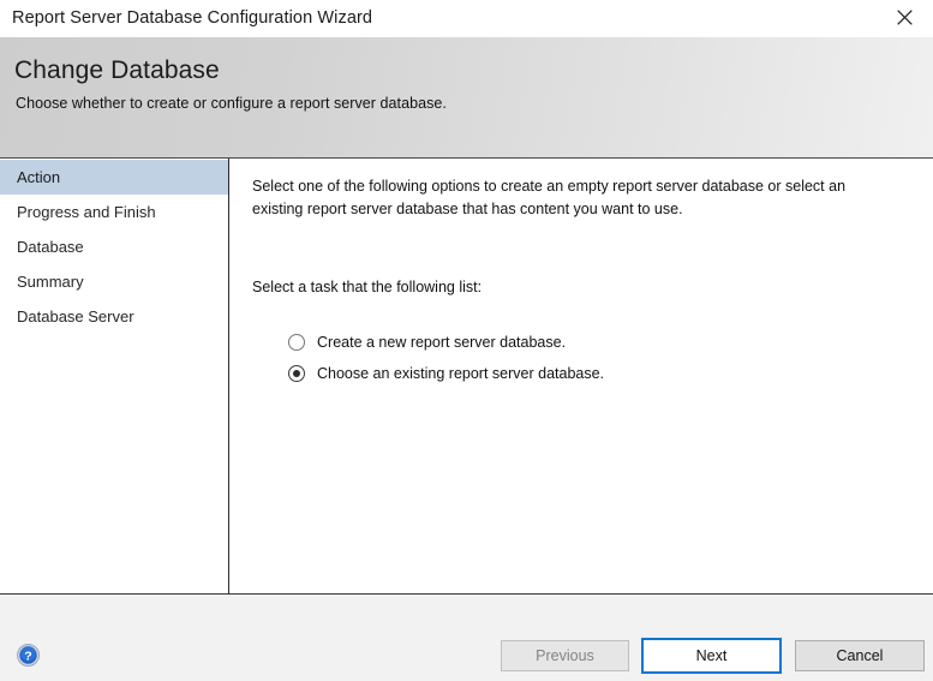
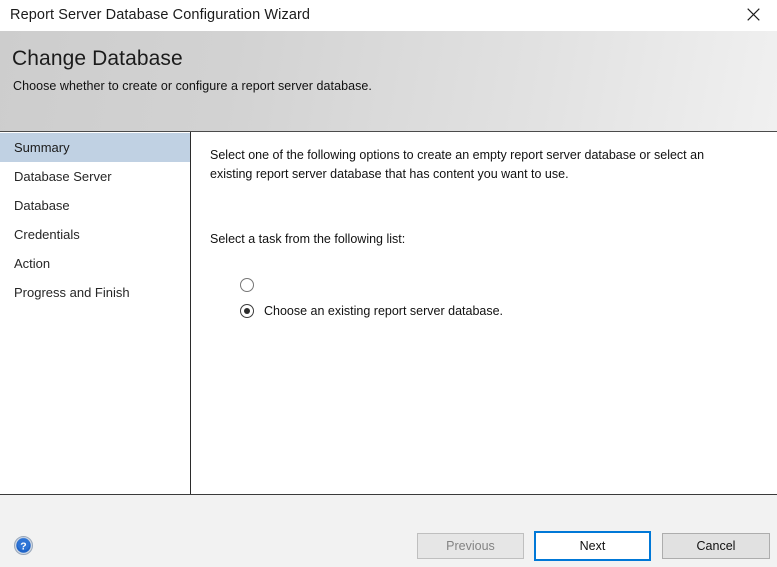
  Report Server Database Configuration Wizard
  Change Database
  Choose whether to create or configure a report server database.
- Action
+ Summary
- Progress and Finish
+ Database Server
  Database
+ Credentials
- Summary
+ Action
- Database Server
+ Progress and Finish
  Select one of the following options to create an empty report server database or select an existing report server database that has content you want to use.
- Select a task that the following list:
+ Select a task from the following list:
- Create a new report server database.
  Choose an existing report server database.
  ?
  Previous
  Next
  Cancel
